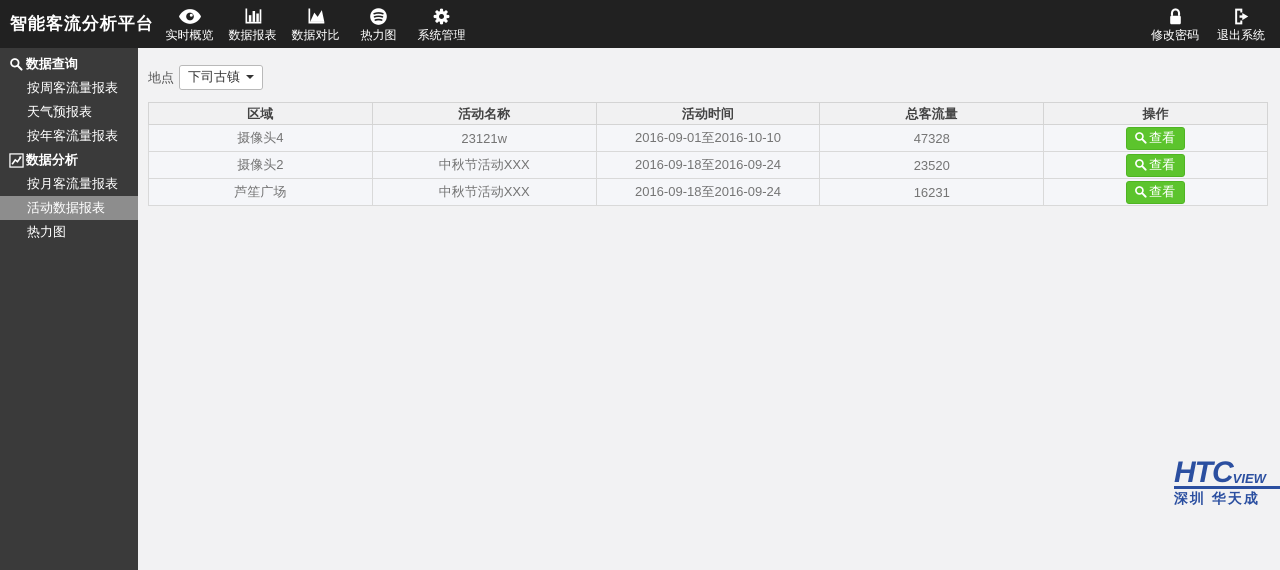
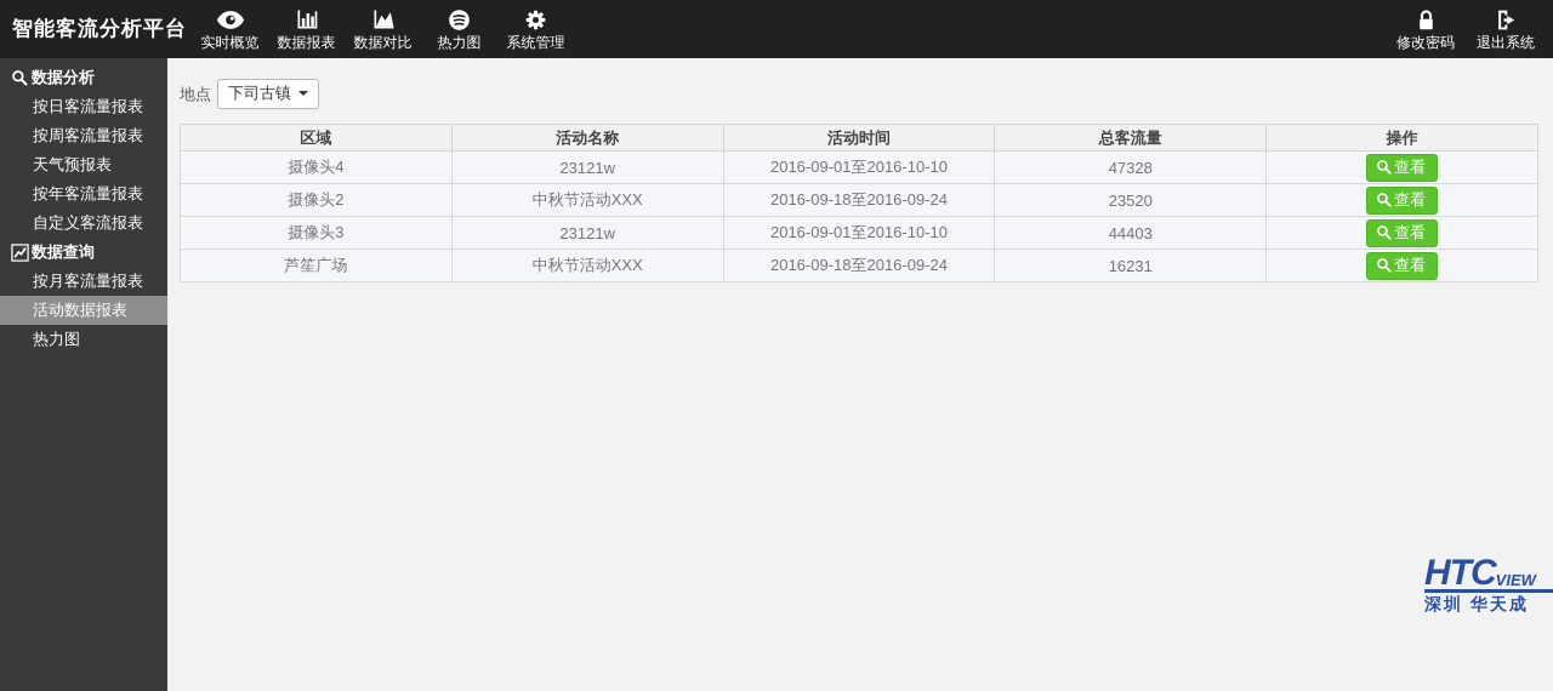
  智能客流分析平台
  实时概览
  数据报表
  数据对比
  热力图
  系统管理
  修改密码
  退出系统
- 数据查询
+ 数据分析
+ 按日客流量报表
  按周客流量报表
  天气预报表
  按年客流量报表
+ 自定义客流报表
- 数据分析
+ 数据查询
  按月客流量报表
  活动数据报表
  热力图
  地点
  下司古镇
  区域	活动名称	活动时间	总客流量	操作
  摄像头4	23121w	2016-09-01至2016-10-10	47328	查看
  摄像头2	中秋节活动XXX	2016-09-18至2016-09-24	23520	查看
+ 摄像头3	23121w	2016-09-01至2016-10-10	44403	查看
  芦笙广场	中秋节活动XXX	2016-09-18至2016-09-24	16231	查看
  HTC
  VIEW
  深圳 华天成
